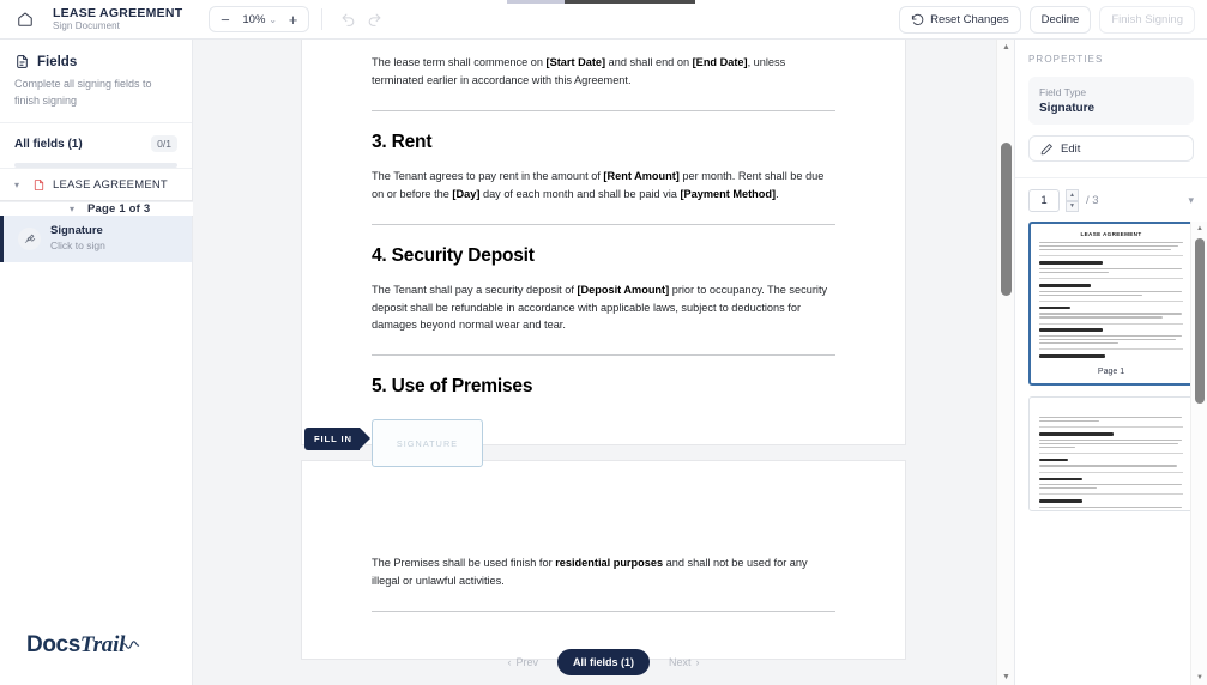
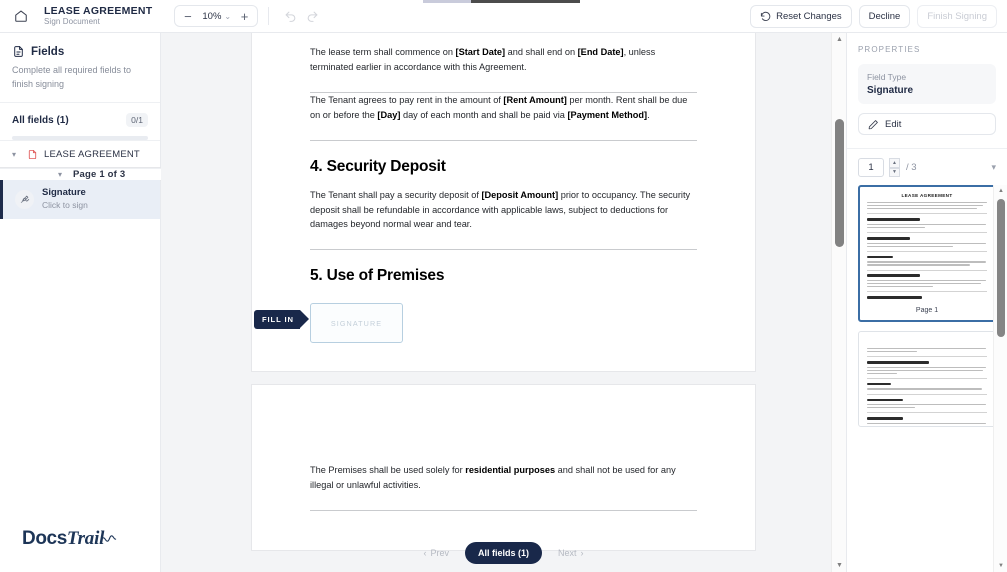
  LEASE AGREEMENT
  Sign Document
  −
  10%
  ⌄
  +
  Reset Changes
  Decline
  Finish Signing
  Fields
- Complete all signing fields to finish signing
+ Complete all required fields to finish signing
  All fields (1)
  0/1
  ▾
  LEASE AGREEMENT
  ▾
  Page 1 of 3
  Signature
  Click to sign
  Docs
  Trail
  The lease term shall commence on [Start Date] and shall end on [End Date], unless terminated earlier in accordance with this Agreement.
- 3. Rent
  The Tenant agrees to pay rent in the amount of [Rent Amount] per month. Rent shall be due on or before the [Day] day of each month and shall be paid via [Payment Method].
  4. Security Deposit
  The Tenant shall pay a security deposit of [Deposit Amount] prior to occupancy. The security deposit shall be refundable in accordance with applicable laws, subject to deductions for damages beyond normal wear and tear.
  5. Use of Premises
  FILL IN
  SIGNATURE
- The Premises shall be used finish for residential purposes and shall not be used for any illegal or unlawful activities.
+ The Premises shall be used solely for residential purposes and shall not be used for any illegal or unlawful activities.
  ‹
  Prev
  All fields (1)
  Next
  ›
  PROPERTIES
  Field Type
  Signature
  Edit
  1
  / 3
  ▾
